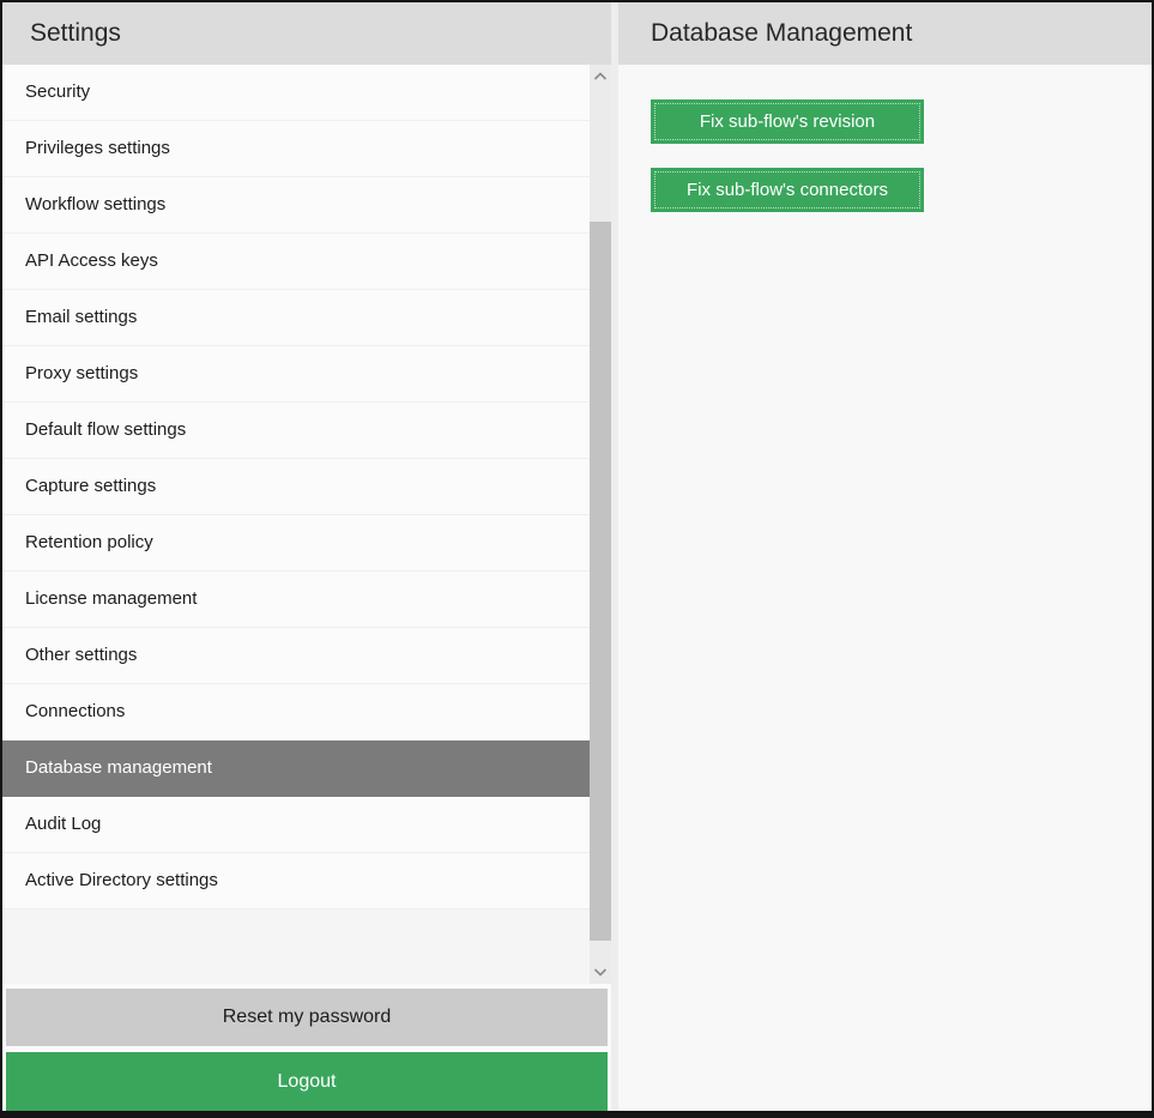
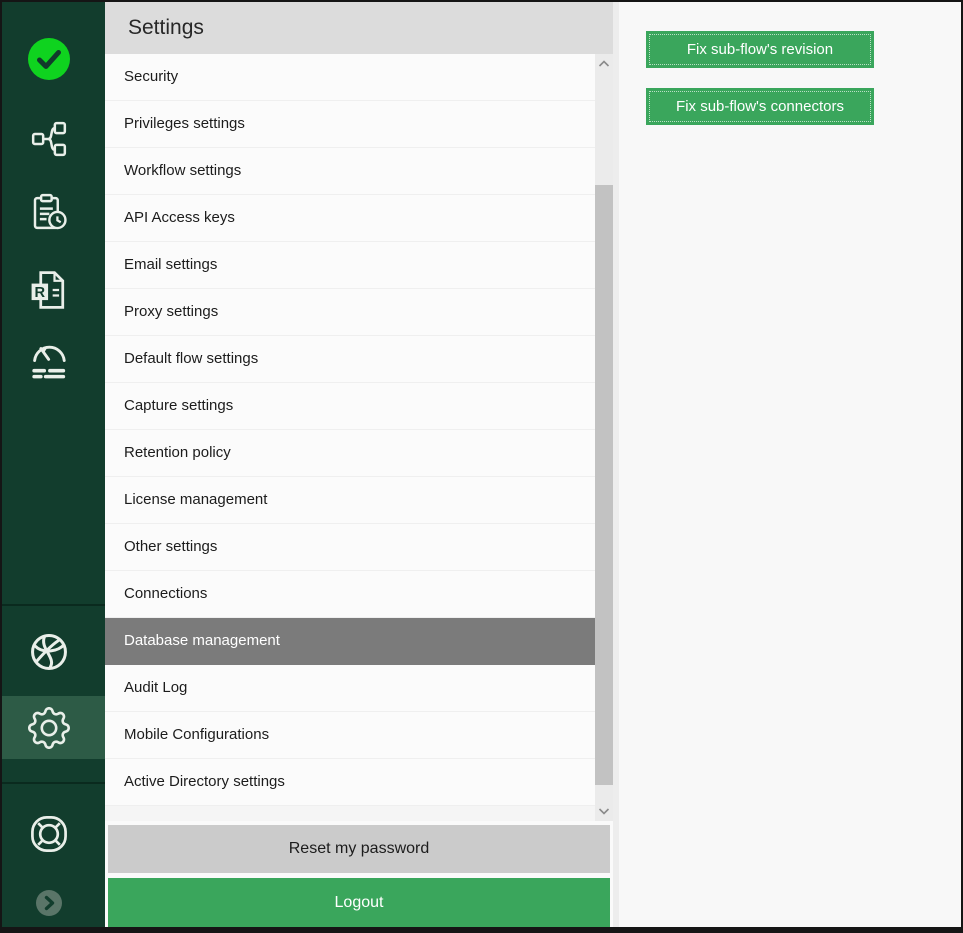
+ R
  Settings
  Security
  Privileges settings
  Workflow settings
  API Access keys
  Email settings
  Proxy settings
  Default flow settings
  Capture settings
  Retention policy
  License management
  Other settings
  Connections
  Database management
  Audit Log
+ Mobile Configurations
  Active Directory settings
  Reset my password
  Logout
- Database Management
  Fix sub-flow's revision
  Fix sub-flow's connectors
